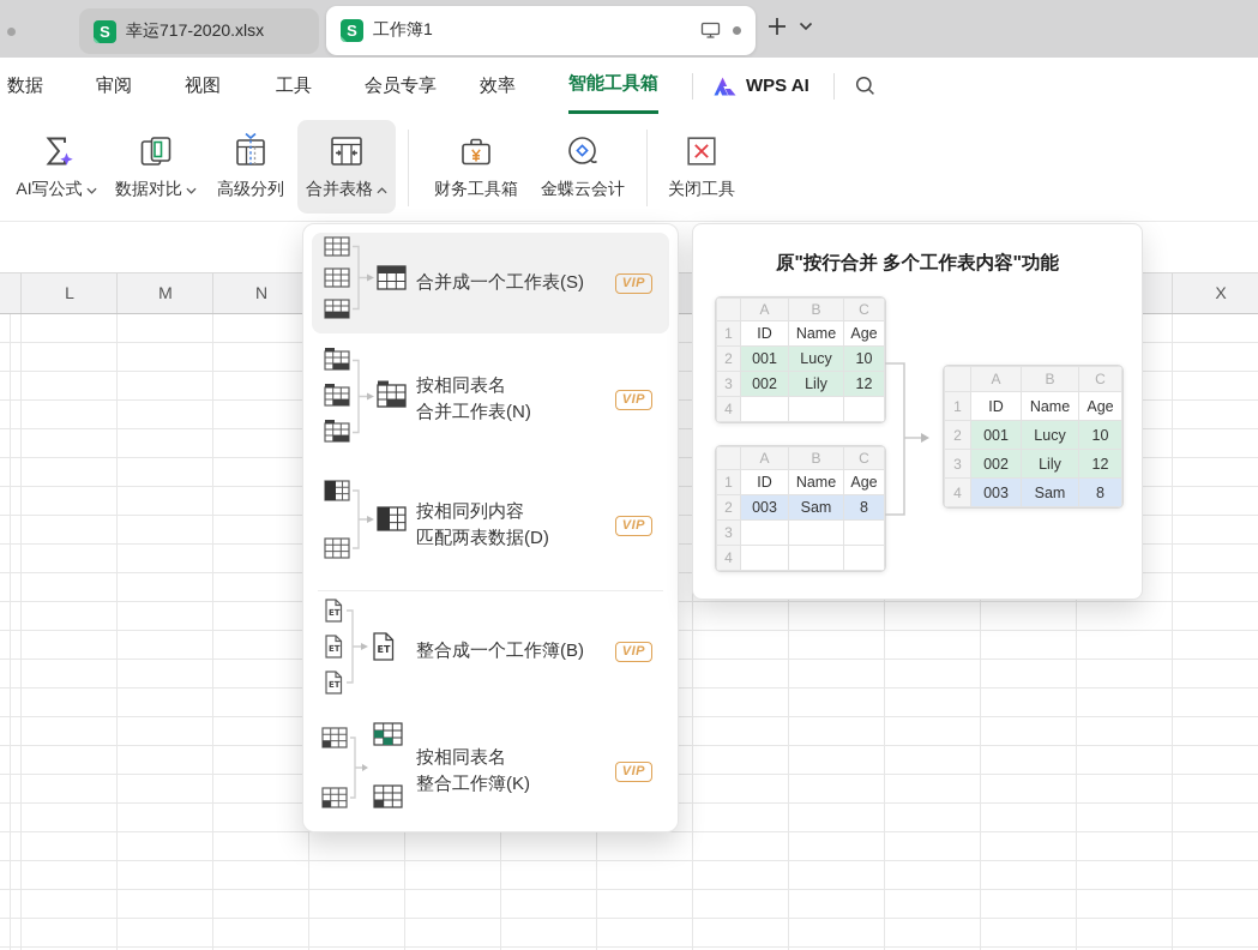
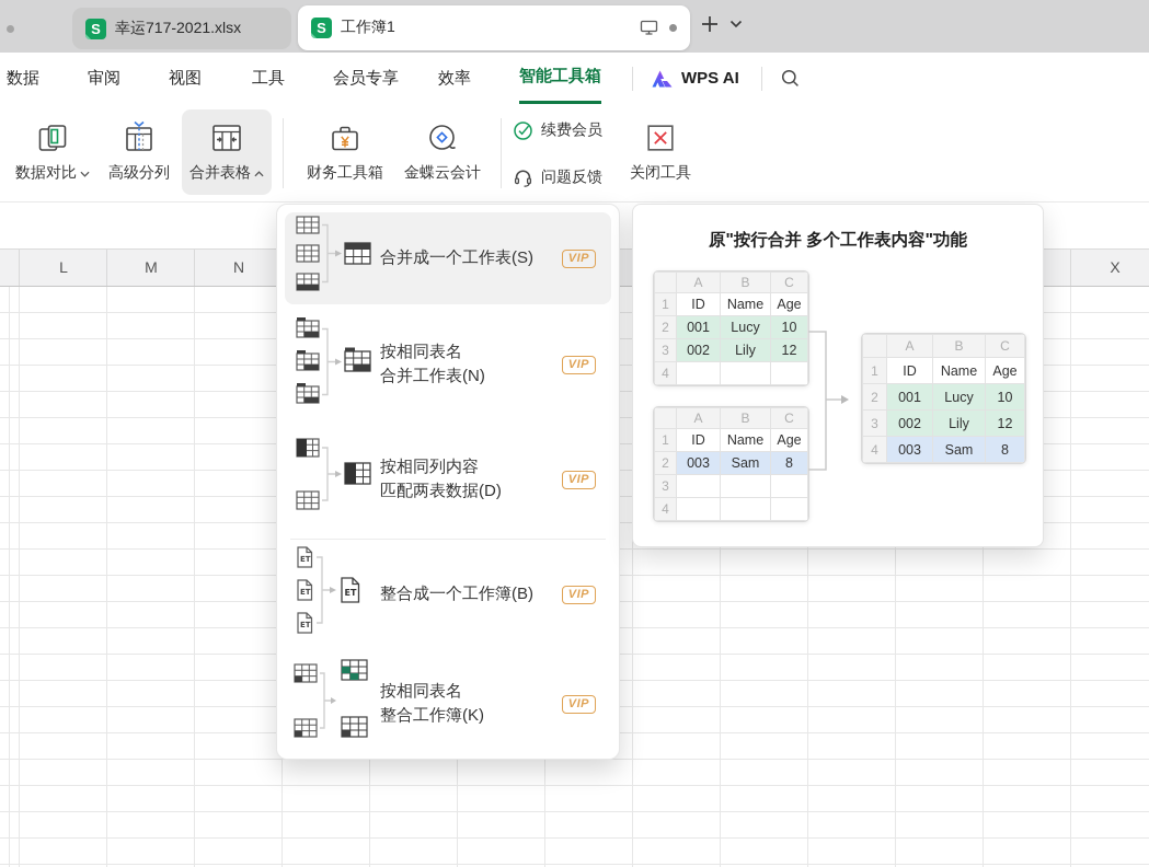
  L
  M
  N
  X
  S
- 幸运717-2020.xlsx
+ 幸运717-2021.xlsx
  S
  工作簿1
  数据
  审阅
  视图
  工具
  会员专享
  效率
  智能工具箱
  WPS AI
- AI写公式
  数据对比
  高级分列
  合并表格
  财务工具箱
  金蝶云会计
+ 续费会员
+ 问题反馈
  关闭工具
  合并成一个工作表(S)
  VIP
  按相同表名
  合并工作表(N)
  VIP
  按相同列内容
  匹配两表数据(D)
  VIP
  ET
  ET
  ET
  ET
  整合成一个工作簿(B)
  VIP
  按相同表名
  整合工作簿(K)
  VIP
  原"按行合并 多个工作表内容"功能
  	A	B	C
  1	ID	Name	Age
  2	001	Lucy	10
  3	002	Lily	12
  4
  	A	B	C
  1	ID	Name	Age
  2	003	Sam	8
  3
  4
  	A	B	C
  1	ID	Name	Age
  2	001	Lucy	10
  3	002	Lily	12
  4	003	Sam	8
